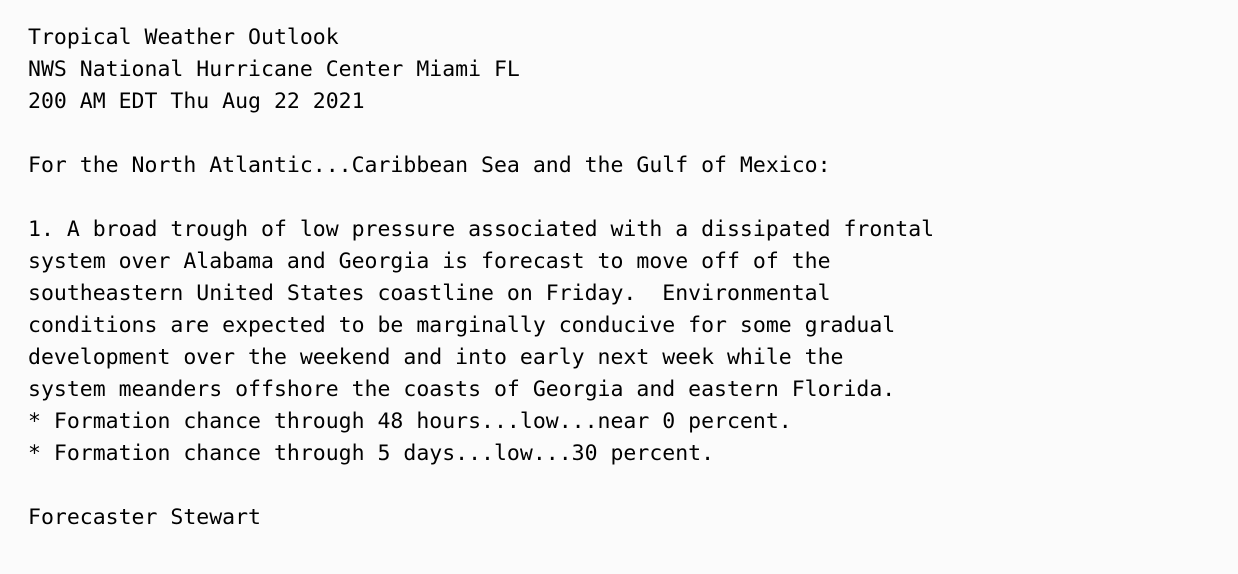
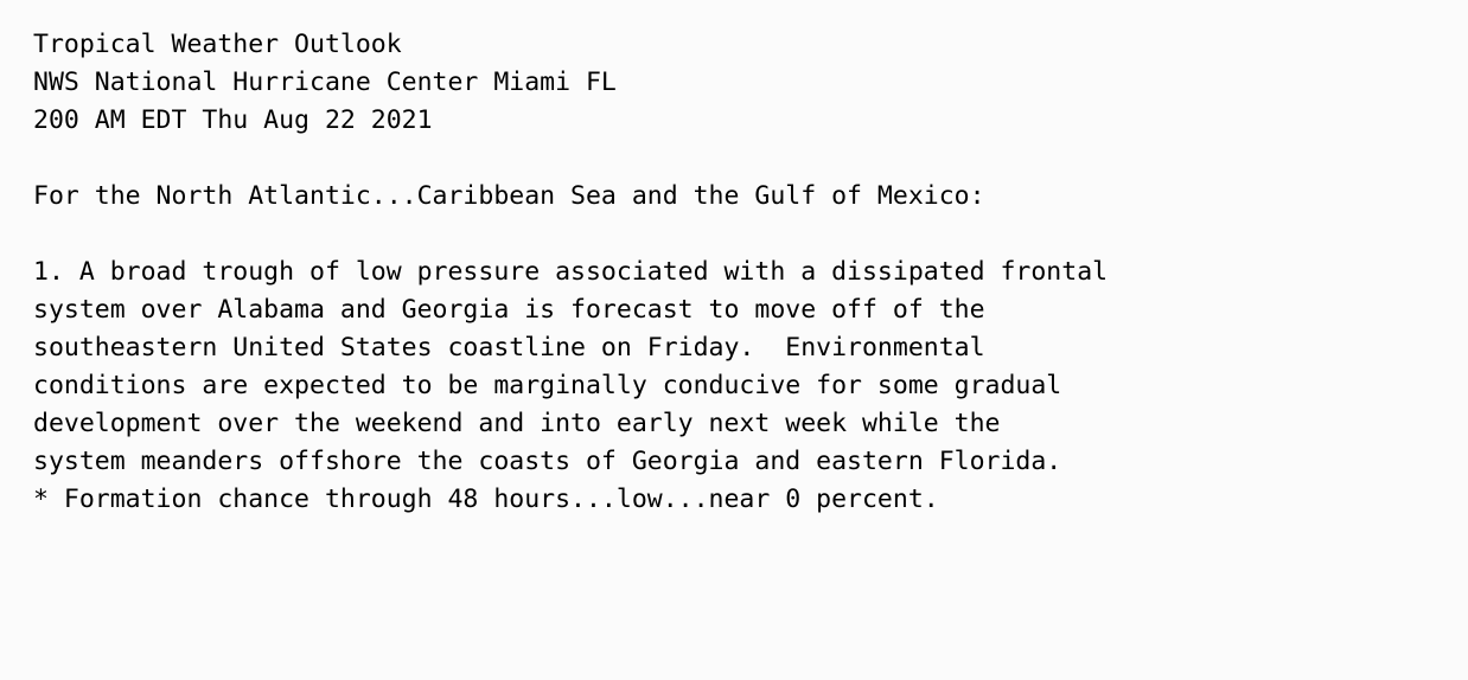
  Tropical Weather Outlook
  NWS National Hurricane Center Miami FL
  200 AM EDT Thu Aug 22 2021
  For the North Atlantic...Caribbean Sea and the Gulf of Mexico:
  1. A broad trough of low pressure associated with a dissipated frontal
  system over Alabama and Georgia is forecast to move off of the
  southeastern United States coastline on Friday. Environmental
  conditions are expected to be marginally conducive for some gradual
  development over the weekend and into early next week while the
  system meanders offshore the coasts of Georgia and eastern Florida.
  * Formation chance through 48 hours...low...near 0 percent.
- * Formation chance through 5 days...low...30 percent.
- Forecaster Stewart
